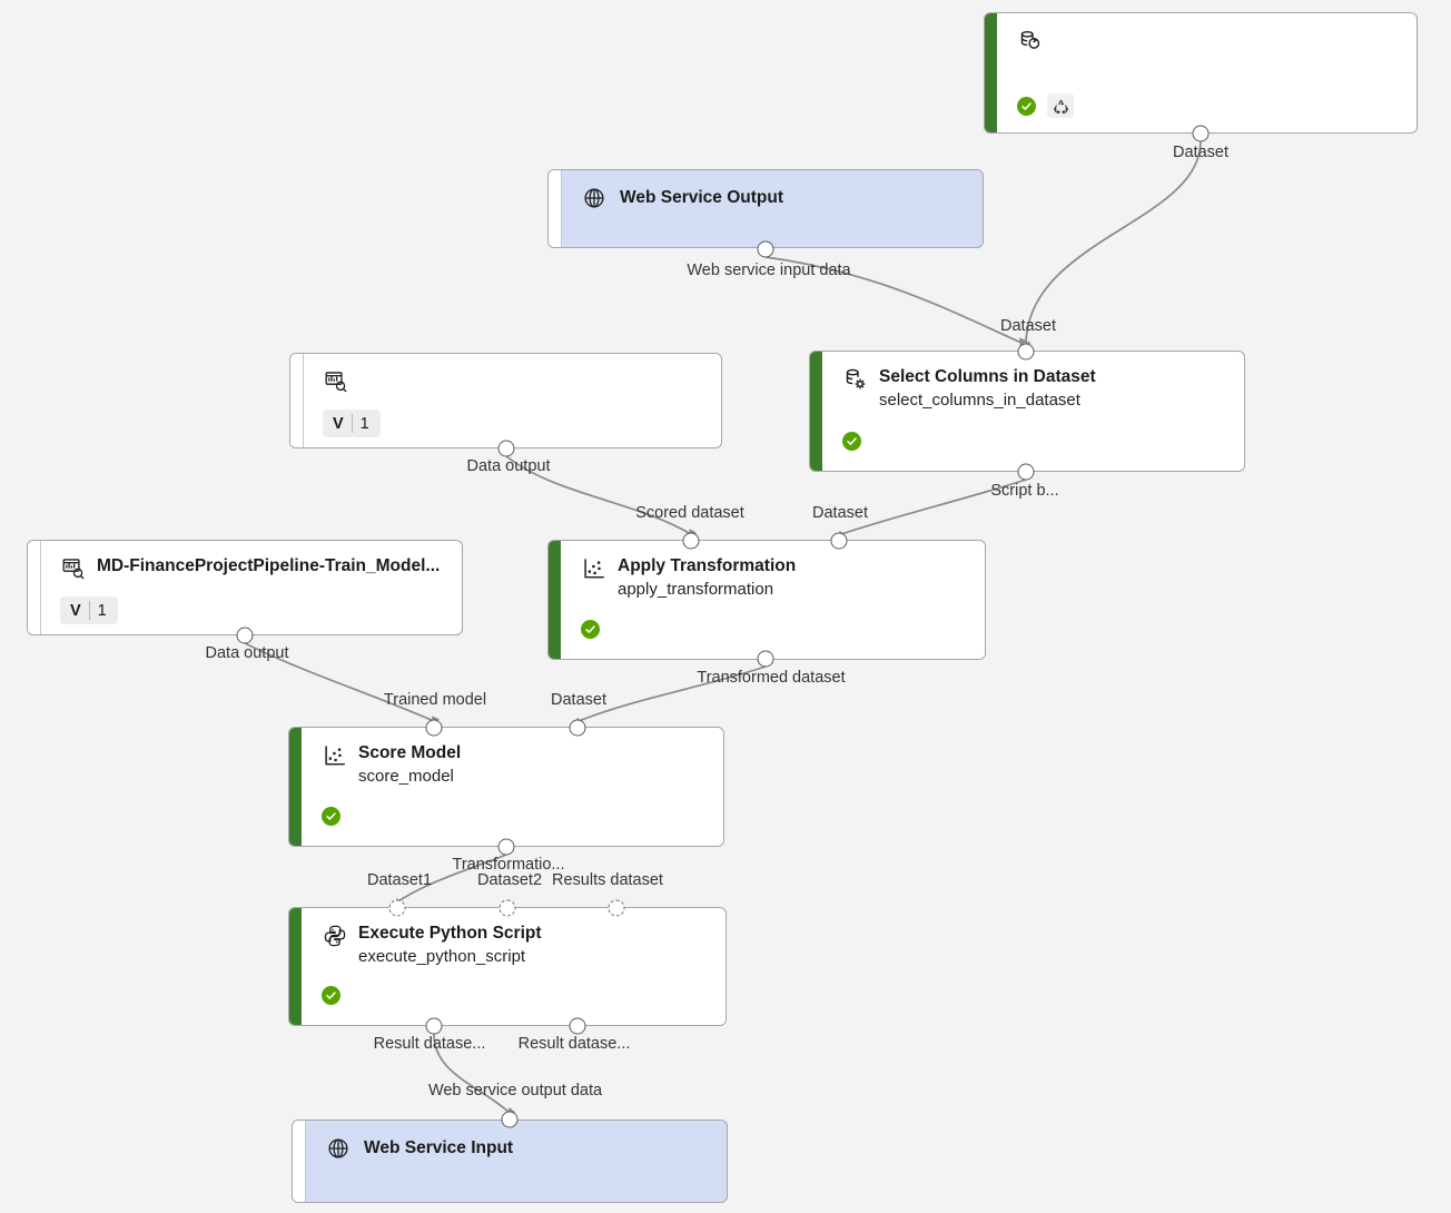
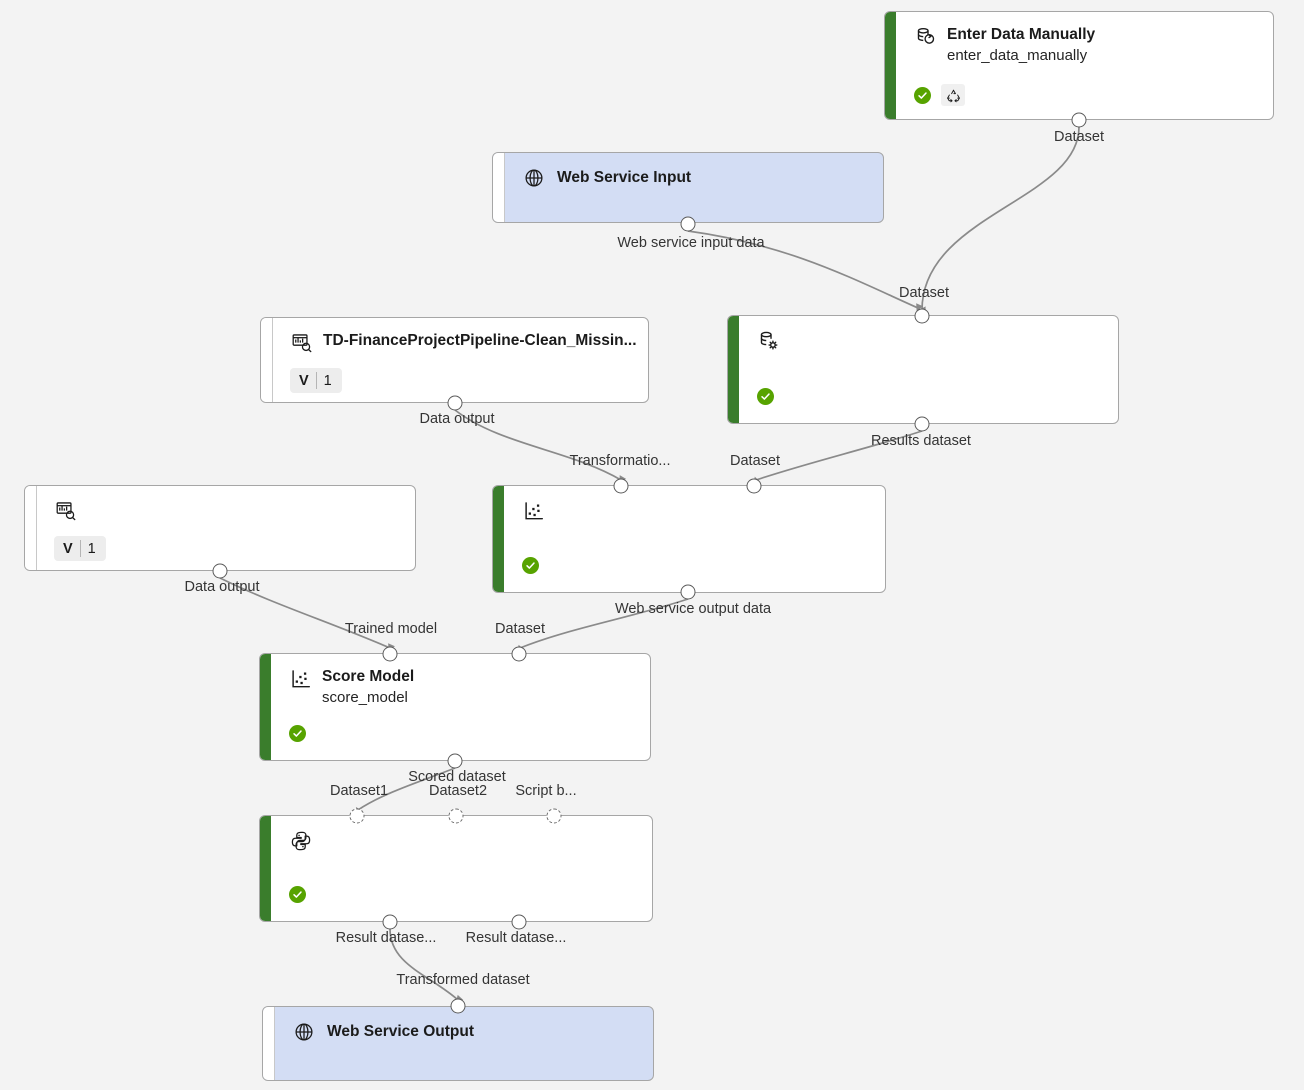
+ Enter Data Manually
+ enter_data_manually
- Web Service Output
+ Web Service Input
+ TD-FinanceProjectPipeline-Clean_Missin...
  V
  1
- Select Columns in Dataset
- select_columns_in_dataset
- MD-FinanceProjectPipeline-Train_Model...
  V
  1
- Apply Transformation
- apply_transformation
  Score Model
  score_model
- Execute Python Script
- execute_python_script
- Web Service Input
+ Web Service Output
  Dataset
  Web service input data
  Dataset
- Script b...
+ Results dataset
  Data output
- Scored dataset
+ Transformatio...
  Dataset
- Transformed dataset
+ Web service output data
  Data output
  Trained model
  Dataset
- Transformatio...
+ Scored dataset
  Dataset1
  Dataset2
- Results dataset
+ Script b...
  Result datase...
  Result datase...
- Web service output data
+ Transformed dataset
